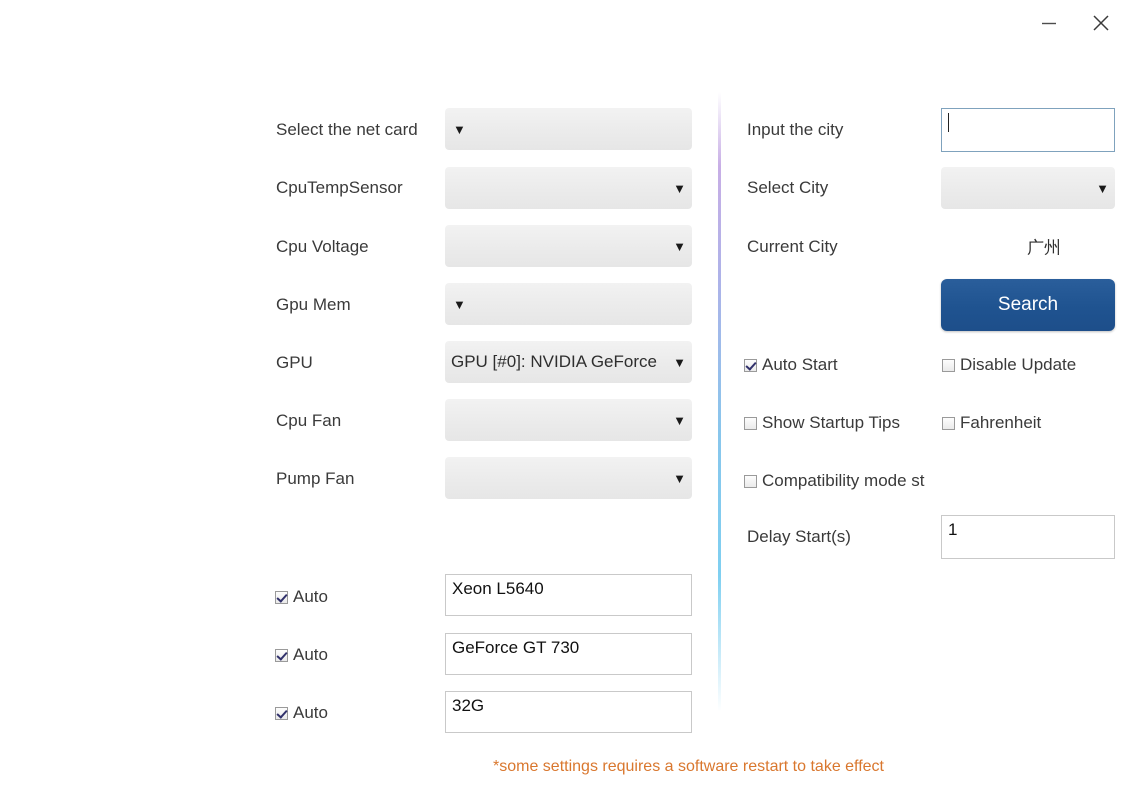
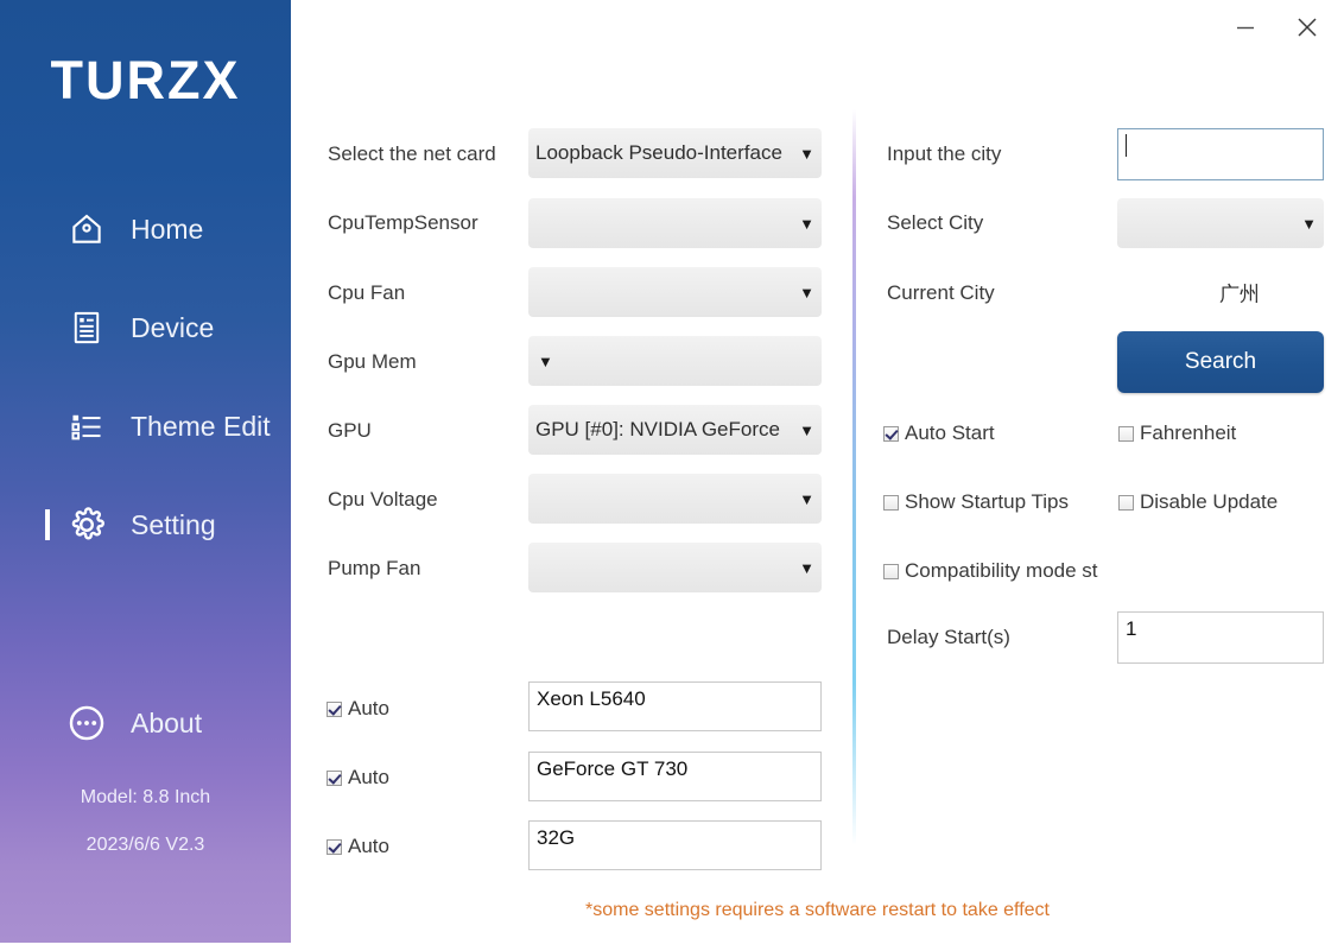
+ TURZX
+ Home
+ Device
+ Theme Edit
+ Setting
+ About
+ Model: 8.8 Inch
+ 2023/6/6 V2.3
  Select the net card
  CpuTempSensor
- Cpu Voltage
+ Cpu Fan
  Gpu Mem
  GPU
- Cpu Fan
+ Cpu Voltage
  Pump Fan
+ Loopback Pseudo-Interface
  ▼
  ▼
  ▼
  ▼
  GPU [#0]: NVIDIA GeForce
  ▼
  ▼
  ▼
  Auto
  Xeon L5640
  Auto
  GeForce GT 730
  Auto
  32G
  Input the city
  Select City
  ▼
  Current City
  广州
  Search
  Auto Start
- Disable Update
+ Fahrenheit
  Show Startup Tips
- Fahrenheit
+ Disable Update
  Compatibility mode st
  Delay Start(s)
  1
  *some settings requires a software restart to take effect
